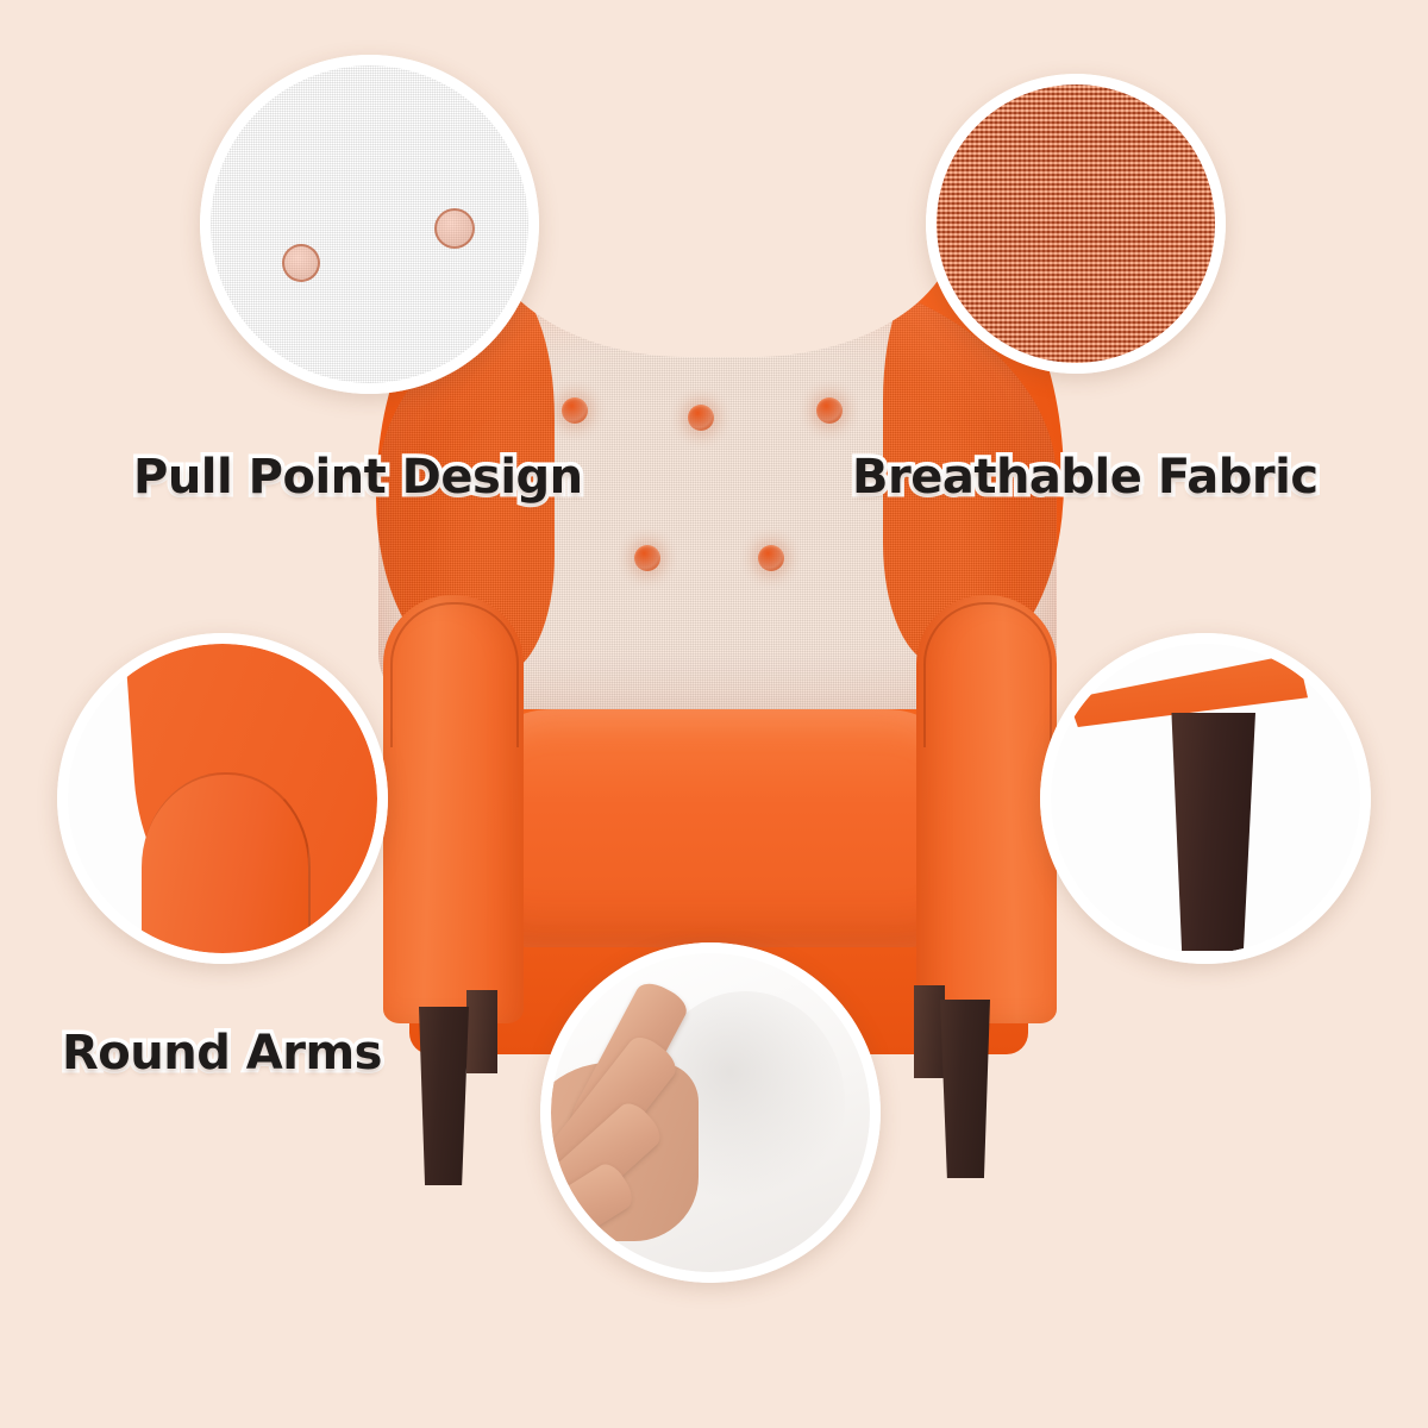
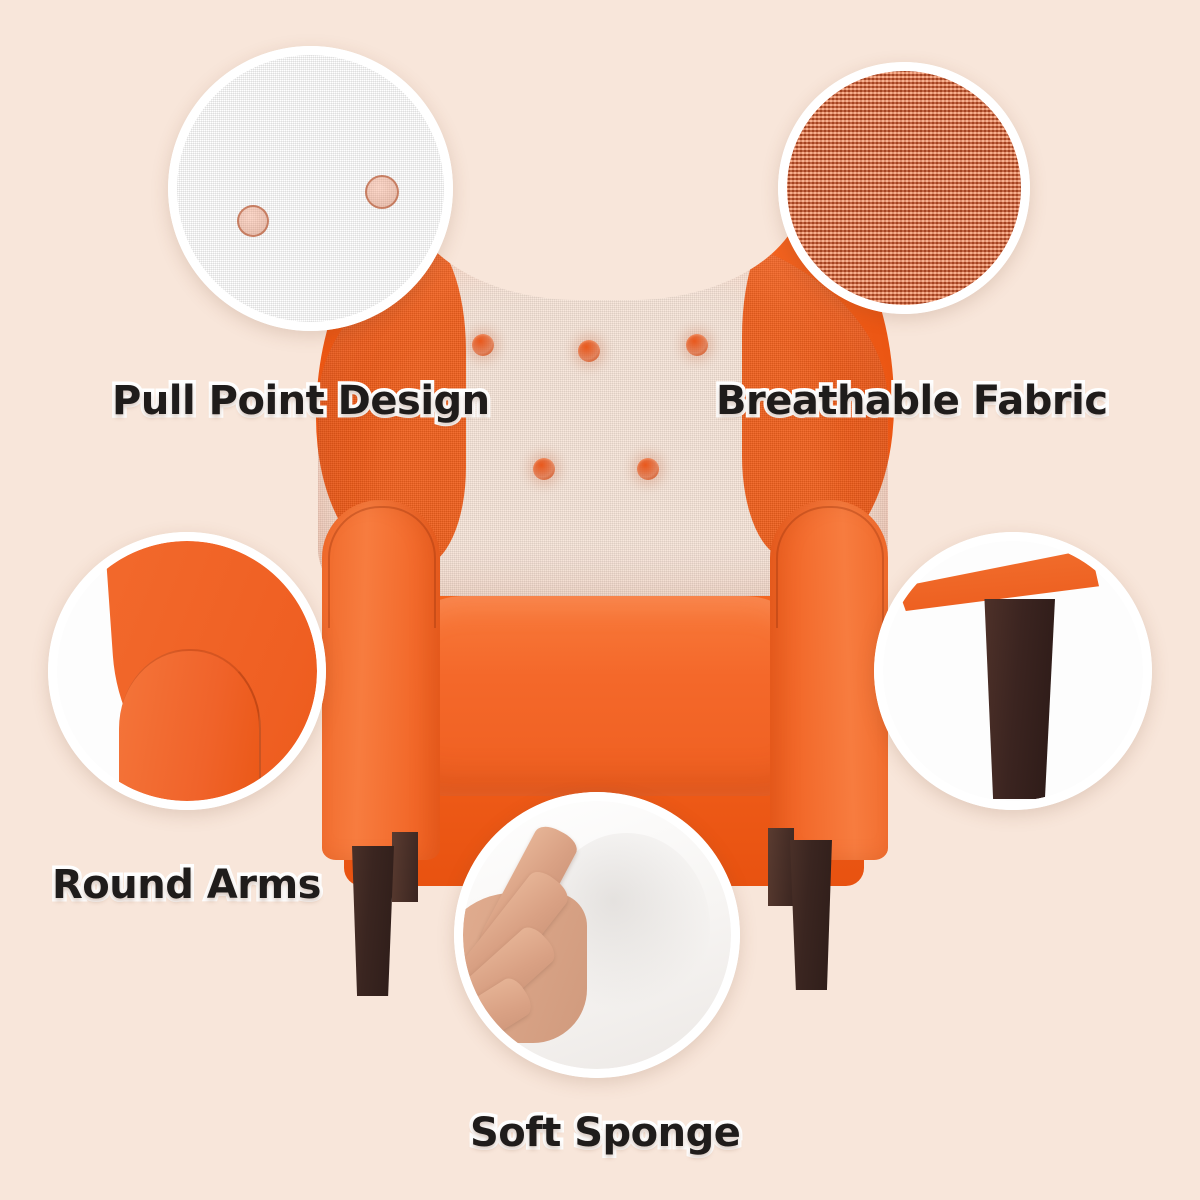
  Pull Point Design
  Breathable Fabric
  Round Arms
+ Soft Sponge
